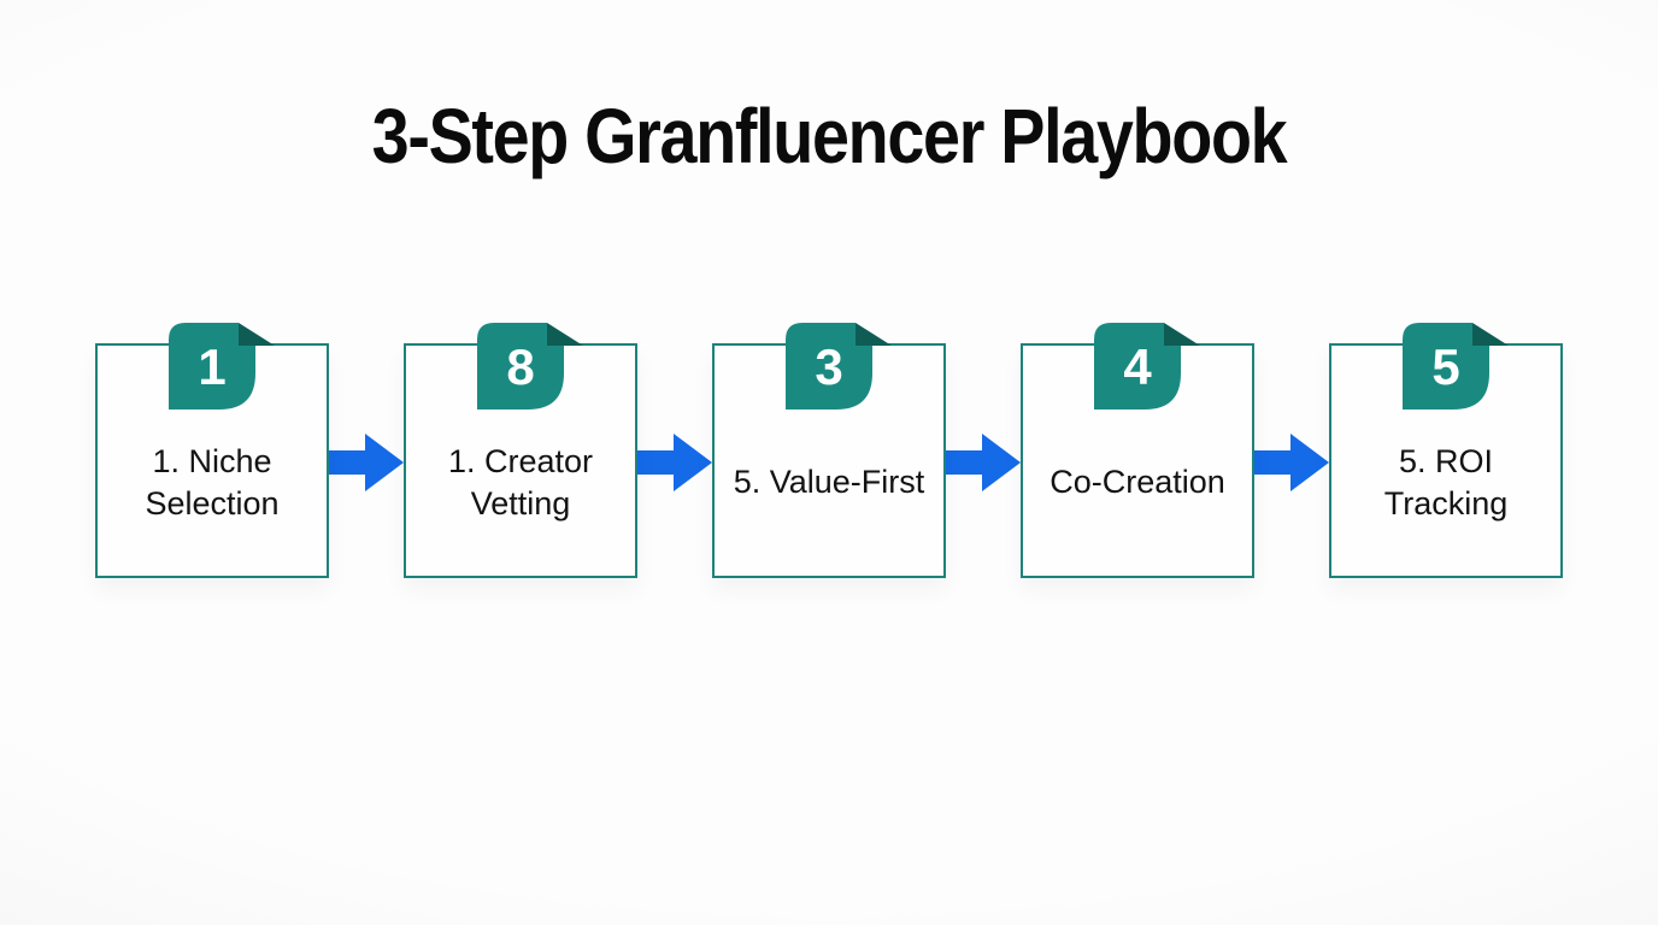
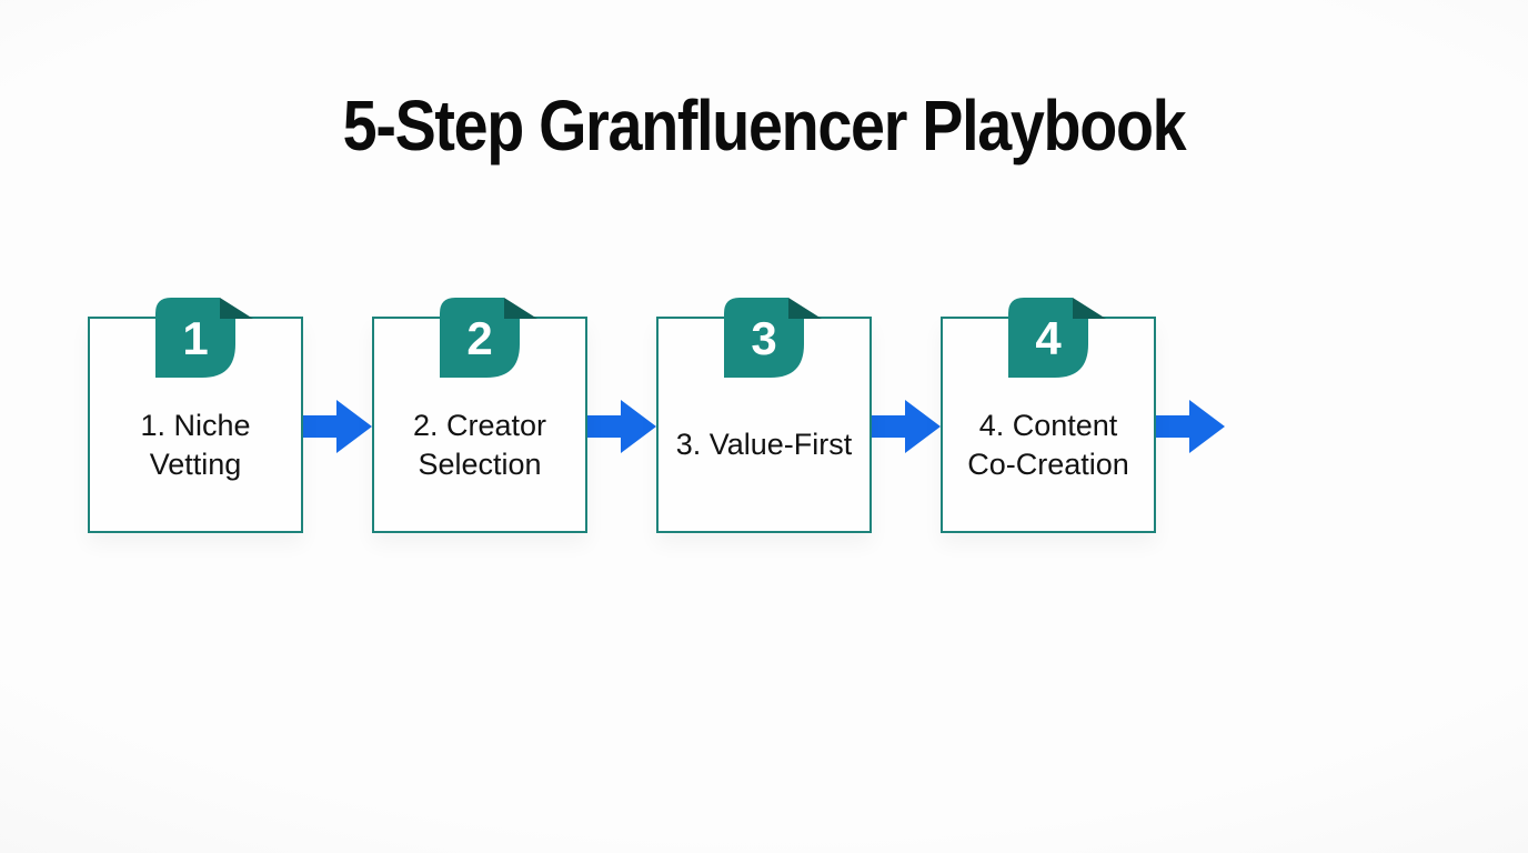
- 3-Step Granfluencer Playbook
+ 5-Step Granfluencer Playbook
  1
  1. Niche
- Selection
+ Vetting
- 8
+ 2
- 1. Creator
+ 2. Creator
- Vetting
+ Selection
  3
- 5. Value-First
+ 3. Value-First
  4
+ 4. Content
  Co-Creation
- 5
- 5. ROI
- Tracking
